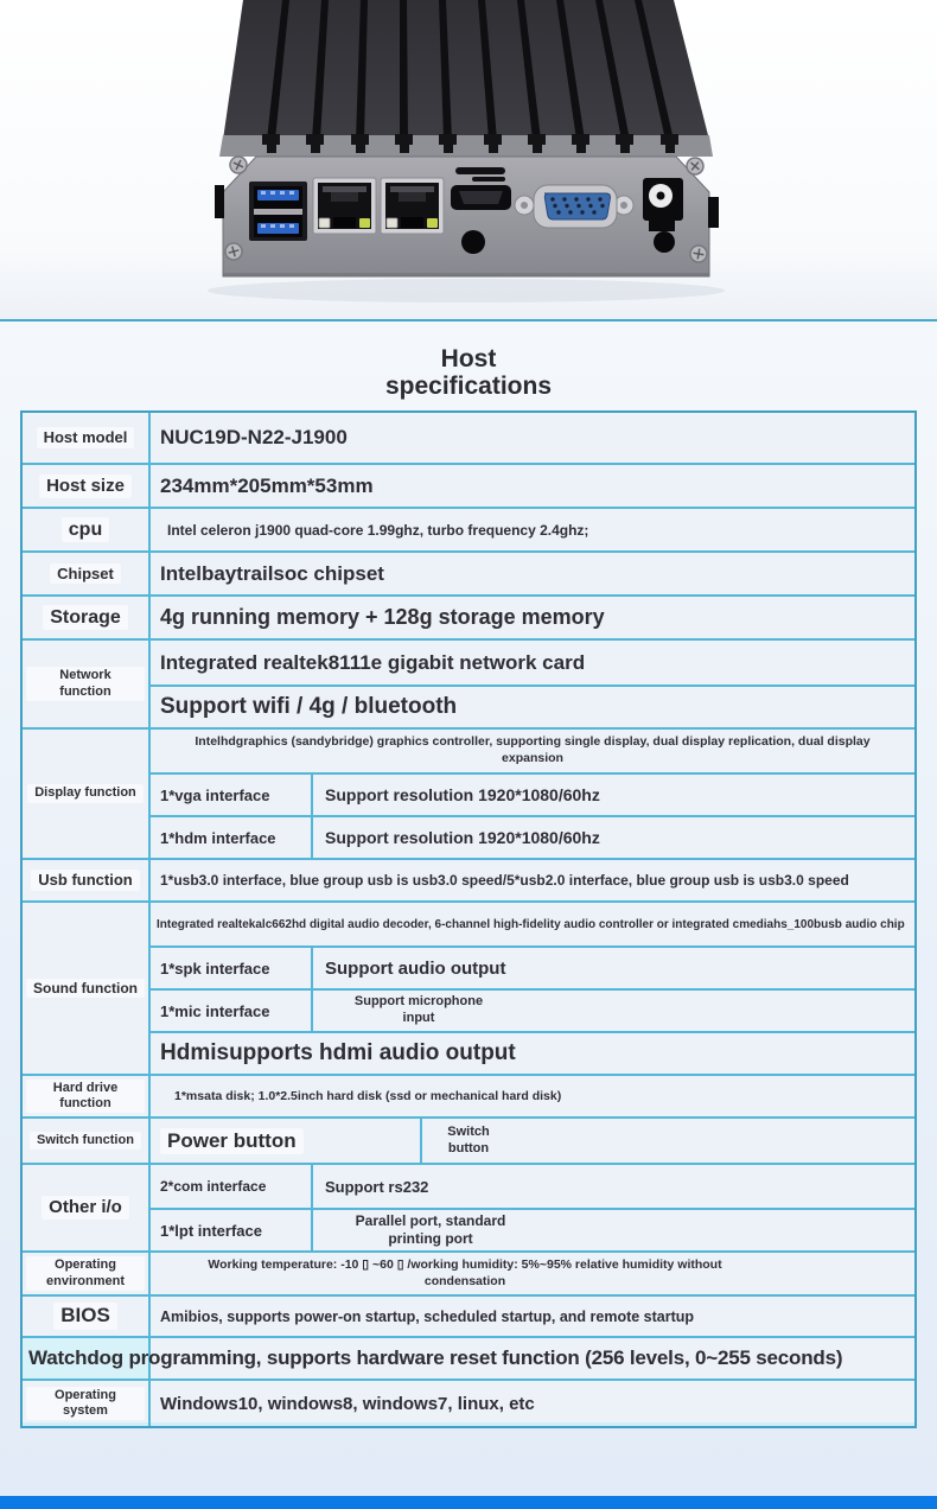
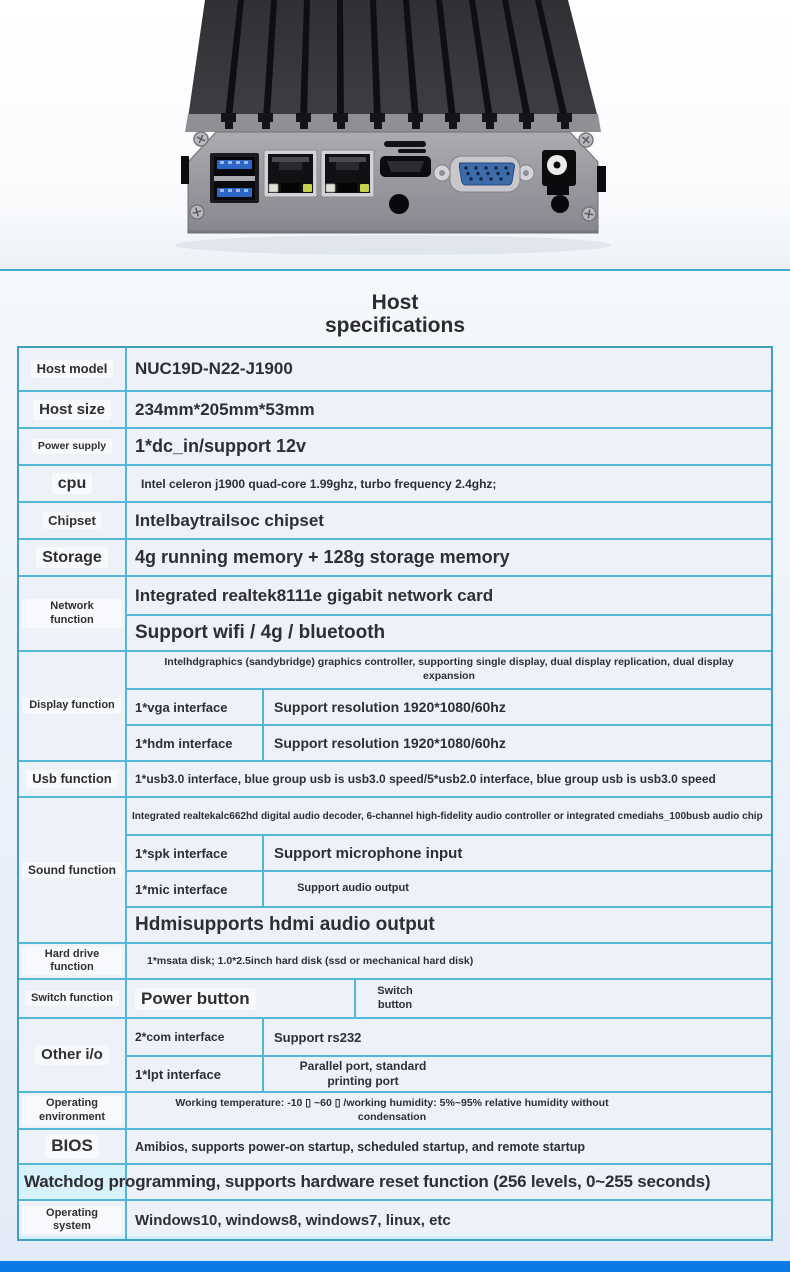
  Host
  specifications
  Host model
  NUC19D-N22-J1900
  Host size
  234mm*205mm*53mm
+ Power supply
+ 1*dc_in/support 12v
  cpu
  Intel celeron j1900 quad-core 1.99ghz, turbo frequency 2.4ghz;
  Chipset
  Intelbaytrailsoc chipset
  Storage
  4g running memory + 128g storage memory
  Network function
  Integrated realtek8111e gigabit network card
  Support wifi / 4g / bluetooth
  Display function
  Intelhdgraphics (sandybridge) graphics controller, supporting single display, dual display replication, dual display expansion
  1*vga interface
  Support resolution 1920*1080/60hz
  1*hdm interface
  Support resolution 1920*1080/60hz
  Usb function
  1*usb3.0 interface, blue group usb is usb3.0 speed/5*usb2.0 interface, blue group usb is usb3.0 speed
  Sound function
  Integrated realtekalc662hd digital audio decoder, 6-channel high-fidelity audio controller or integrated cmediahs_100busb audio chip
  1*spk interface
- Support audio output
+ Support microphone input
  1*mic interface
- Support microphone input
+ Support audio output
  Hdmisupports hdmi audio output
  Hard drive function
  1*msata disk; 1.0*2.5inch hard disk (ssd or mechanical hard disk)
  Switch function
  Power button
  Switch button
  Other i/o
  2*com interface
  Support rs232
  1*lpt interface
  Parallel port, standard printing port
  Operating environment
  Working temperature: -10 ▯ ~60 ▯ /working humidity: 5%~95% relative humidity without condensation
  BIOS
  Amibios, supports power-on startup, scheduled startup, and remote startup
  Watchdog programming, supports hardware reset function (256 levels, 0~255 seconds)
  Operating system
  Windows10, windows8, windows7, linux, etc
